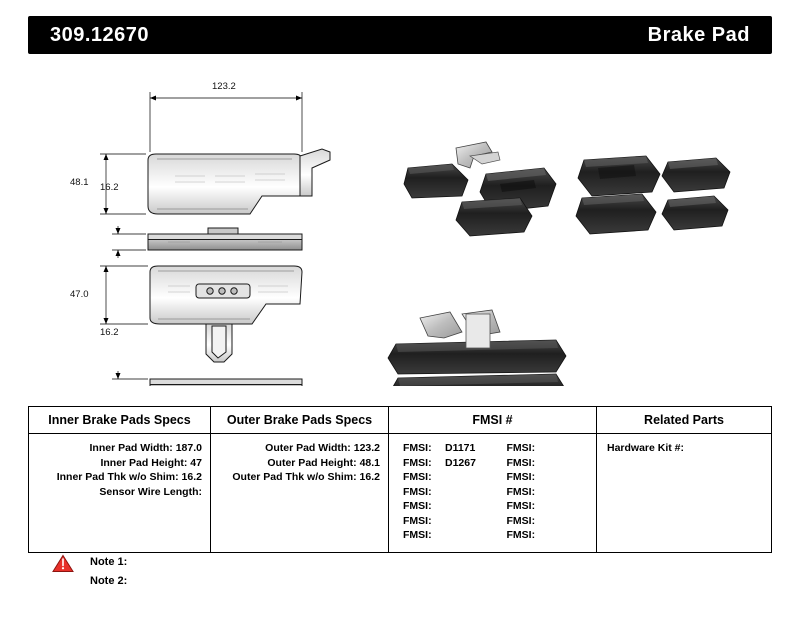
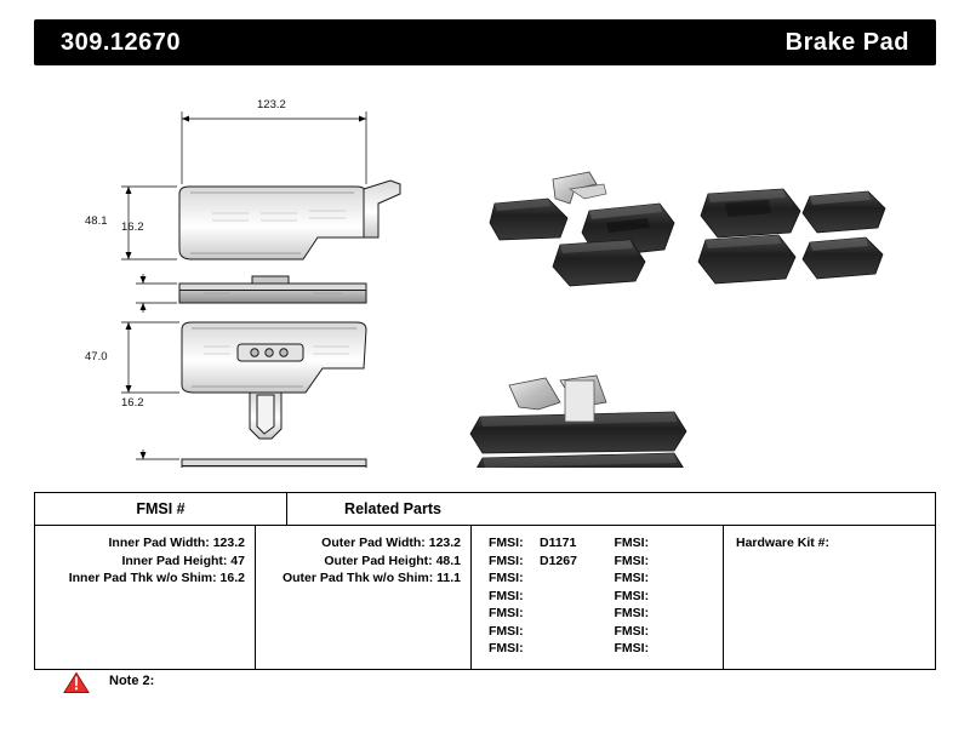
  309.12670
  Brake Pad
  123.2
  48.1
  16.2
  47.0
  16.2
- Inner Brake Pads Specs
- Outer Brake Pads Specs
  FMSI #
  Related Parts
- Inner Pad Width: 187.0
+ Inner Pad Width: 123.2
  Inner Pad Height: 47
  Inner Pad Thk w/o Shim: 16.2
- Sensor Wire Length:
  Outer Pad Width: 123.2
  Outer Pad Height: 48.1
- Outer Pad Thk w/o Shim: 16.2
+ Outer Pad Thk w/o Shim: 11.1
  FMSI: D1171
  FMSI: D1267
  FMSI:
  FMSI:
  FMSI:
  FMSI:
  FMSI:
  FMSI:
  FMSI:
  FMSI:
  FMSI:
  FMSI:
  FMSI:
  FMSI:
  Hardware Kit #:
- Note 1:
  Note 2:
